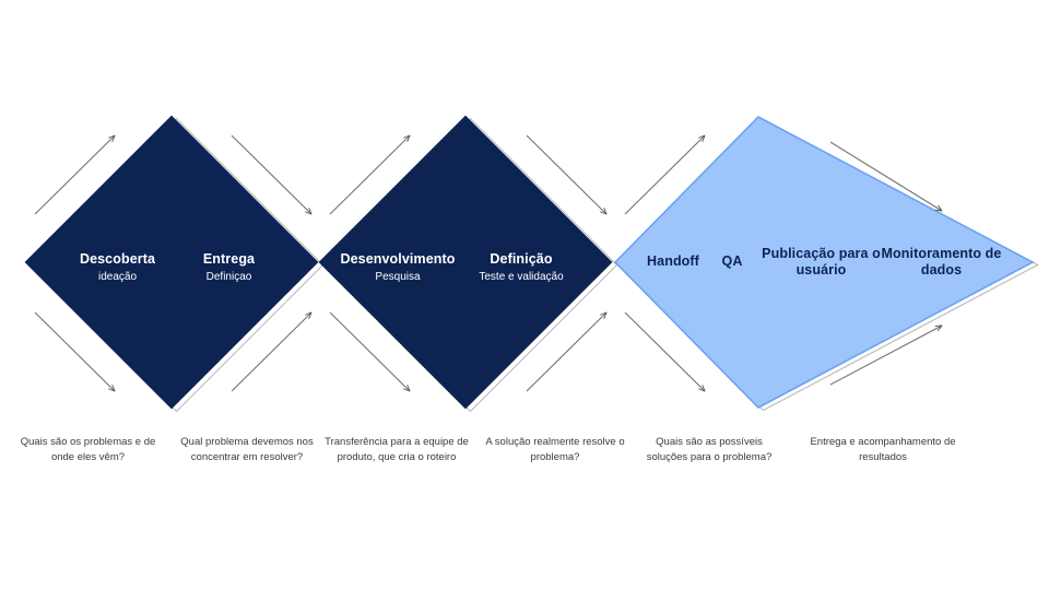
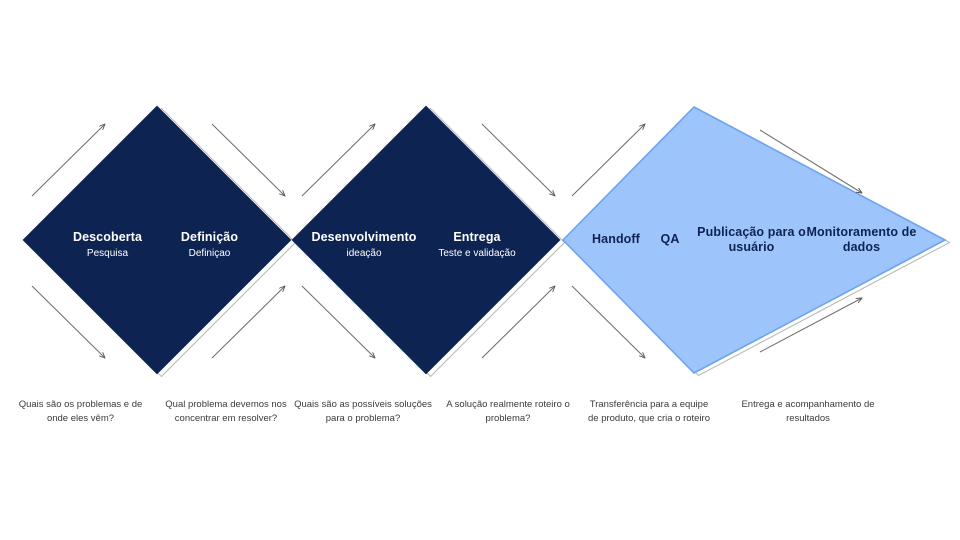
  Descoberta
- ideação
+ Pesquisa
- Entrega
+ Definição
  Definiçao
  Desenvolvimento
- Pesquisa
+ ideação
- Definição
+ Entrega
  Teste e validação
  Handoff
  QA
  Publicação para o usuário
  Monitoramento de dados
  Quais são os problemas e de onde eles vêm?
  Qual problema devemos nos concentrar em resolver?
- Transferência para a equipe de produto, que cria o roteiro
+ Quais são as possíveis soluções para o problema?
- A solução realmente resolve o problema?
+ A solução realmente roteiro o problema?
- Quais são as possíveis soluções para o problema?
+ Transferência para a equipe de produto, que cria o roteiro
  Entrega e acompanhamento de resultados
